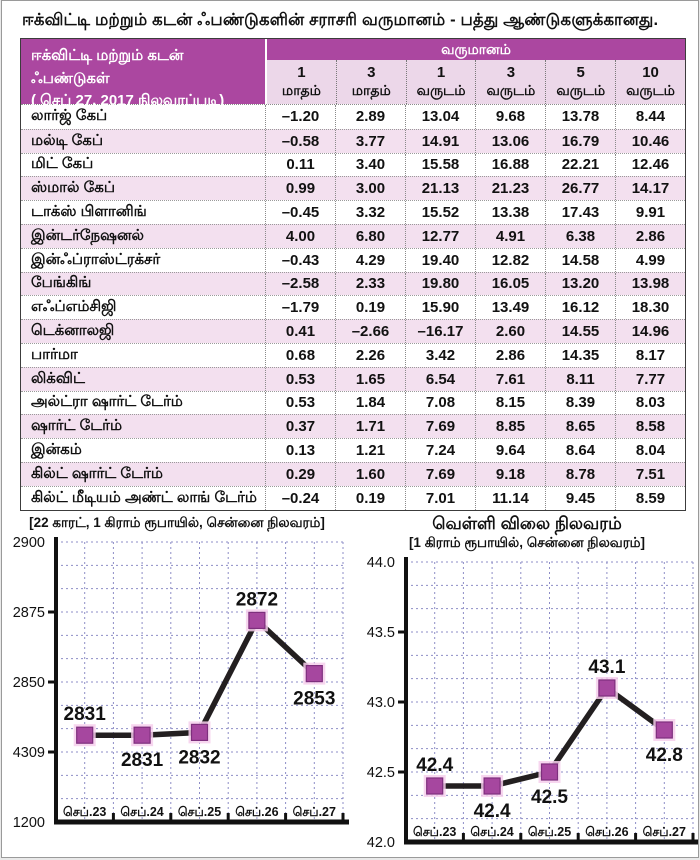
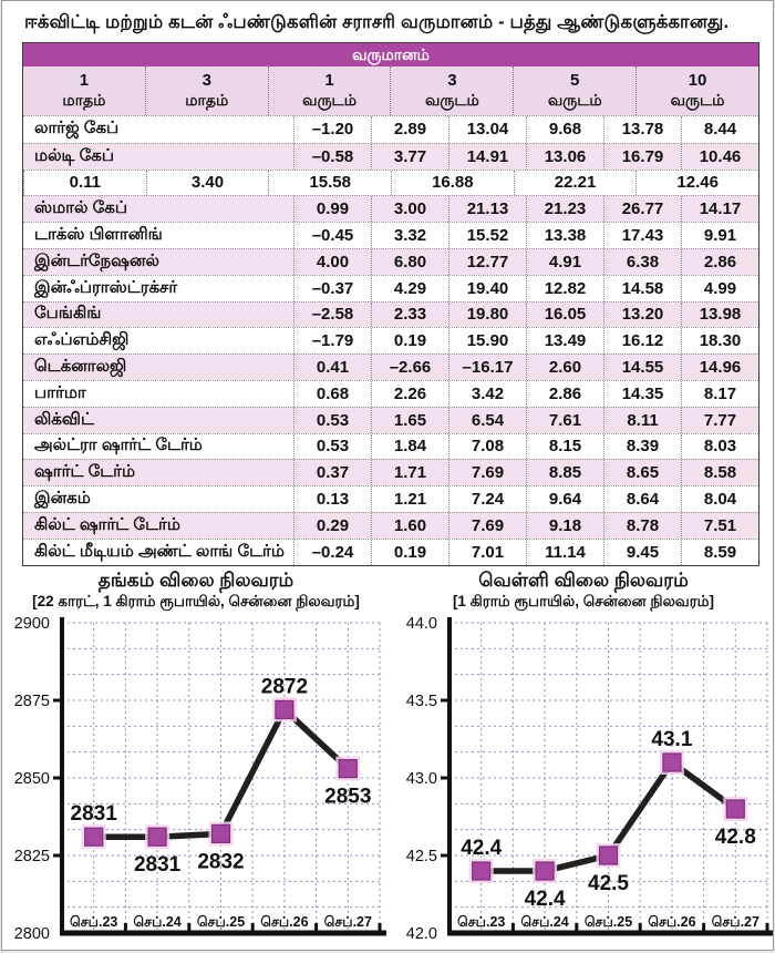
  ஈக்விட்டி மற்றும் கடன் ஃபண்டுகளின் சராசரி வருமானம் - பத்து ஆண்டுகளுக்கானது.
- ஈக்விட்டி மற்றும் கடன் ஃபண்டுகள்
- ( செப் 27, 2017 நிலவரப்படி)
  வருமானம்
  1
  மாதம்
  3
  மாதம்
  1
  வருடம்
  3
  வருடம்
  5
  வருடம்
  10
  வருடம்
  லார்ஜ் கேப்
  –1.20
  2.89
  13.04
  9.68
  13.78
  8.44
  மல்டி கேப்
  –0.58
  3.77
  14.91
  13.06
  16.79
  10.46
- மிட் கேப்
  0.11
  3.40
  15.58
  16.88
  22.21
  12.46
  ஸ்மால் கேப்
  0.99
  3.00
  21.13
  21.23
  26.77
  14.17
  டாக்ஸ் பிளானிங்
  –0.45
  3.32
  15.52
  13.38
  17.43
  9.91
  இன்டர்நேஷனல்
  4.00
  6.80
  12.77
  4.91
  6.38
  2.86
  இன்ஃப்ராஸ்ட்ரக்சர்
- –0.43
+ –0.37
  4.29
  19.40
  12.82
  14.58
  4.99
  பேங்கிங்
  –2.58
  2.33
  19.80
  16.05
  13.20
  13.98
  எஃப்எம்சிஜி
  –1.79
  0.19
  15.90
  13.49
  16.12
  18.30
  டெக்னாலஜி
  0.41
  –2.66
  –16.17
  2.60
  14.55
  14.96
  பார்மா
  0.68
  2.26
  3.42
  2.86
  14.35
  8.17
  லிக்விட்
  0.53
  1.65
  6.54
  7.61
  8.11
  7.77
  அல்ட்ரா ஷார்ட் டேர்ம்
  0.53
  1.84
  7.08
  8.15
  8.39
  8.03
  ஷார்ட் டேர்ம்
  0.37
  1.71
  7.69
  8.85
  8.65
  8.58
  இன்கம்
  0.13
  1.21
  7.24
  9.64
  8.64
  8.04
  கில்ட் ஷார்ட் டேர்ம்
  0.29
  1.60
  7.69
  9.18
  8.78
  7.51
  கில்ட் மீடியம் அண்ட் லாங் டேர்ம்
  –0.24
  0.19
  7.01
  11.14
  9.45
  8.59
+ தங்கம் விலை நிலவரம்
  [22 காரட், 1 கிராம் ரூபாயில், சென்னை நிலவரம்]
  2831
  2831
  2832
  2872
  2853
- 1200
+ 2800
- 4309
+ 2825
  2850
  2875
  2900
  செப்.23
  செப்.24
  செப்.25
  செப்.26
  செப்.27
  வெள்ளி விலை நிலவரம்
  [1 கிராம் ரூபாயில், சென்னை நிலவரம்]
  42.4
  42.4
  42.5
  43.1
  42.8
  42.0
  42.5
  43.0
  43.5
  44.0
  செப்.23
  செப்.24
  செப்.25
  செப்.26
  செப்.27
